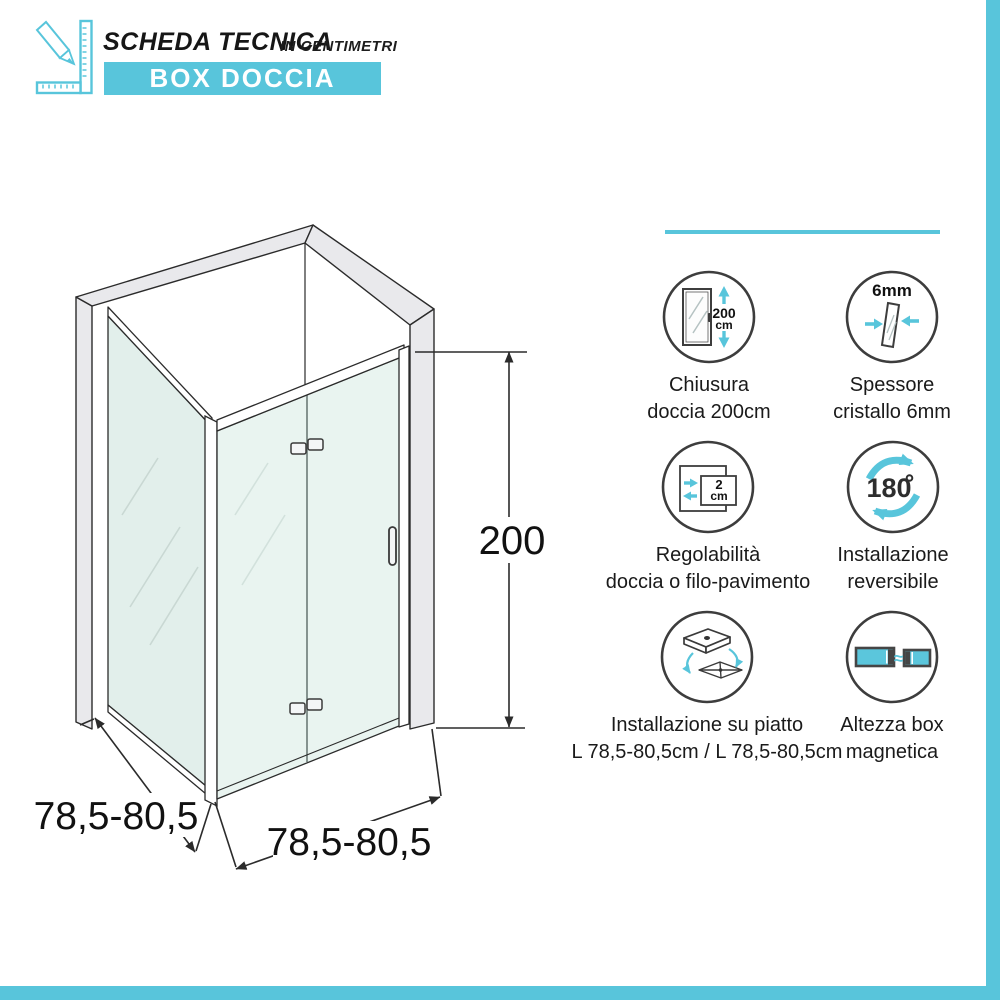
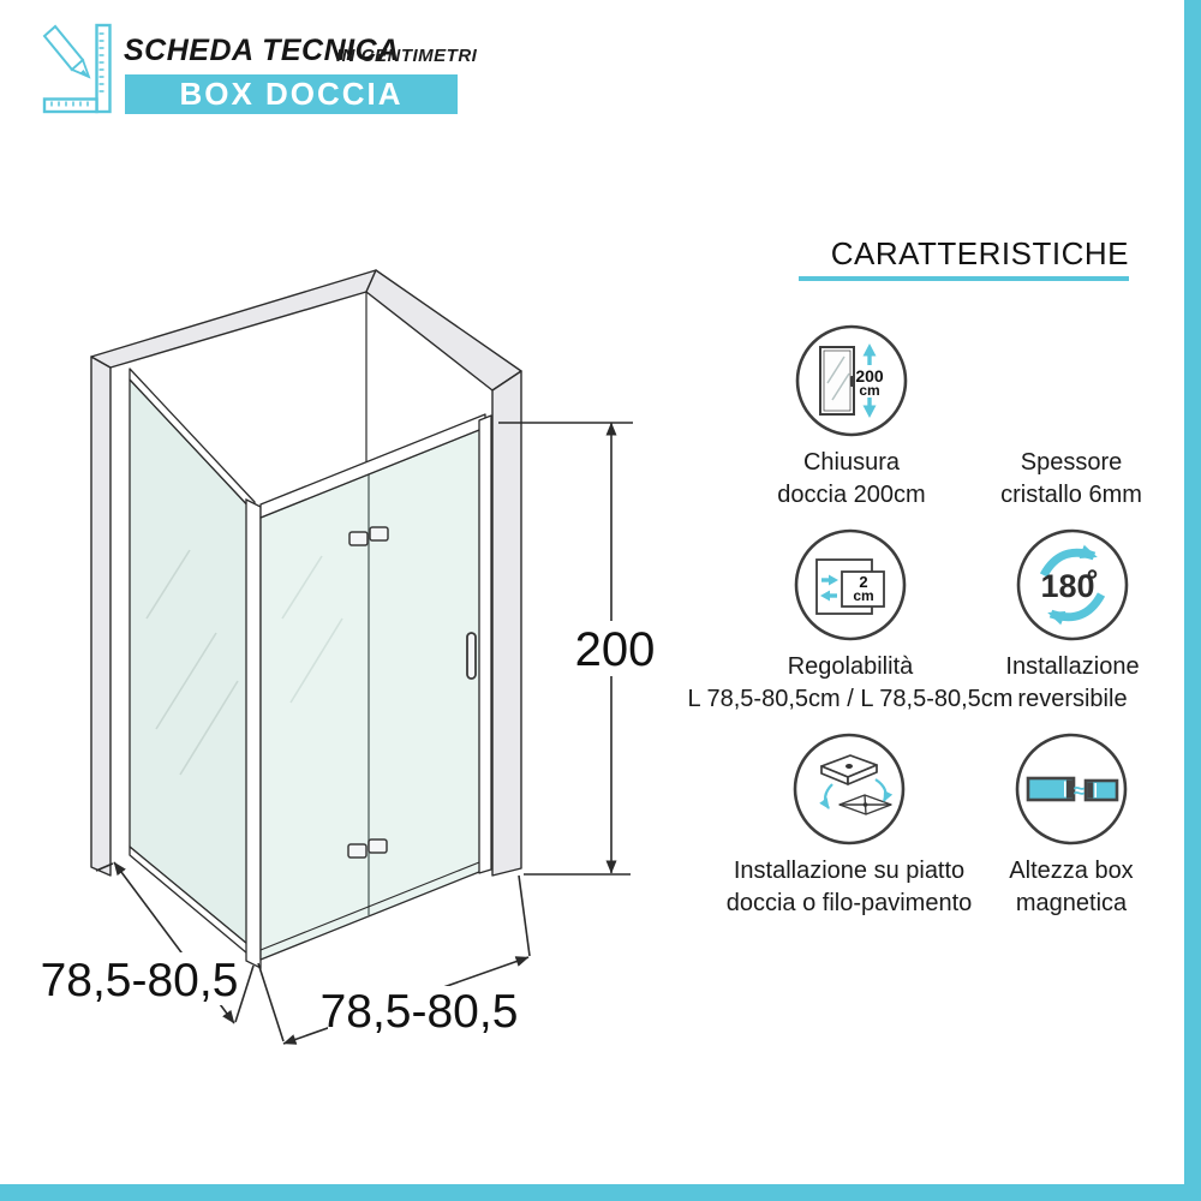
  SCHEDA TECNICA
  IN CENTIMETRI
  BOX DOCCIA
  78,5-80,5
  78,5-80,5
  200
+ CARATTERISTICHE
  200
  cm
  Chiusura
  doccia 200cm
- 6mm
  Spessore
  cristallo 6mm
  2
  cm
  Regolabilità
- doccia o filo-pavimento
+ L 78,5-80,5cm / L 78,5-80,5cm
  180
  Installazione
  reversibile
  Installazione su piatto
- L 78,5-80,5cm / L 78,5-80,5cm
+ doccia o filo-pavimento
  ≈
  Altezza box
  magnetica
